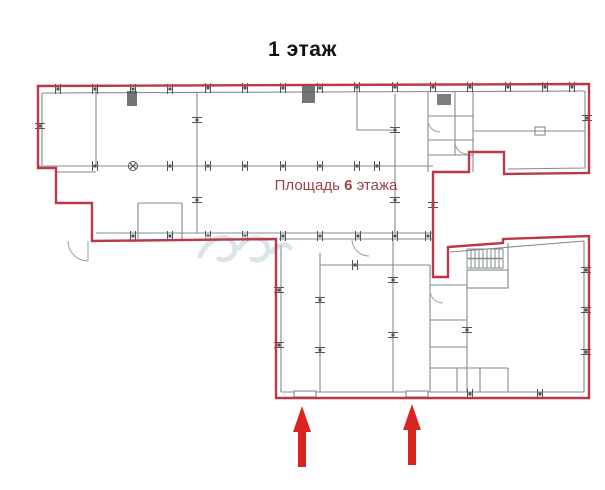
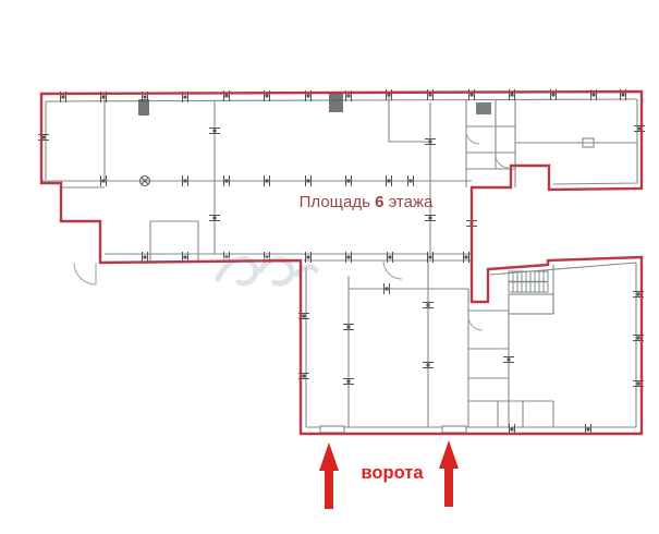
- 1 этаж
  Площадь 6 этажа
+ ворота
